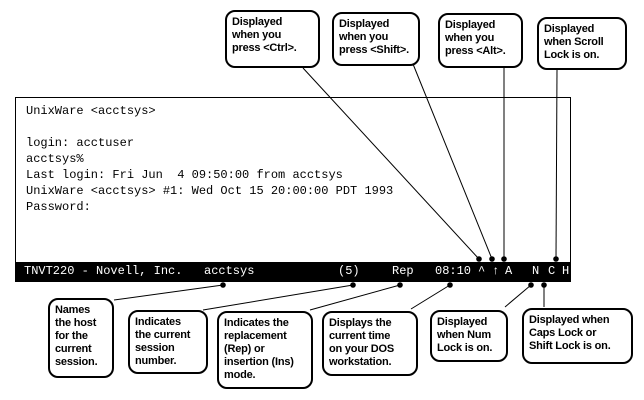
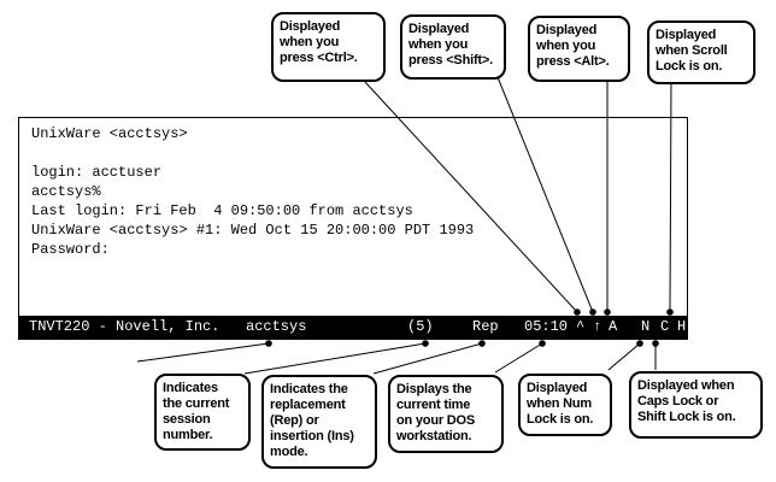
  Displayed
  when you
  press <Ctrl>.
  Displayed
  when you
  press <Shift>.
  Displayed
  when you
  press <Alt>.
  Displayed
  when Scroll
  Lock is on.
  UnixWare <acctsys>
  login: acctuser
  acctsys%
- Last login: Fri Jun 4 09:50:00 from acctsys
+ Last login: Fri Feb 4 09:50:00 from acctsys
  UnixWare <acctsys> #1: Wed Oct 15 20:00:00 PDT 1993
  Password:
  TNVT220 - Novell, Inc.
  acctsys
  (5)
  Rep
- 08:10
+ 05:10
  ^
  ↑
  A
  N
  C
  H
- Names
- the host
- for the
- current
- session.
  Indicates
  the current
  session
  number.
  Indicates the
  replacement
  (Rep) or
  insertion (Ins)
  mode.
  Displays the
  current time
  on your DOS
  workstation.
  Displayed
  when Num
  Lock is on.
  Displayed when
  Caps Lock or
  Shift Lock is on.
